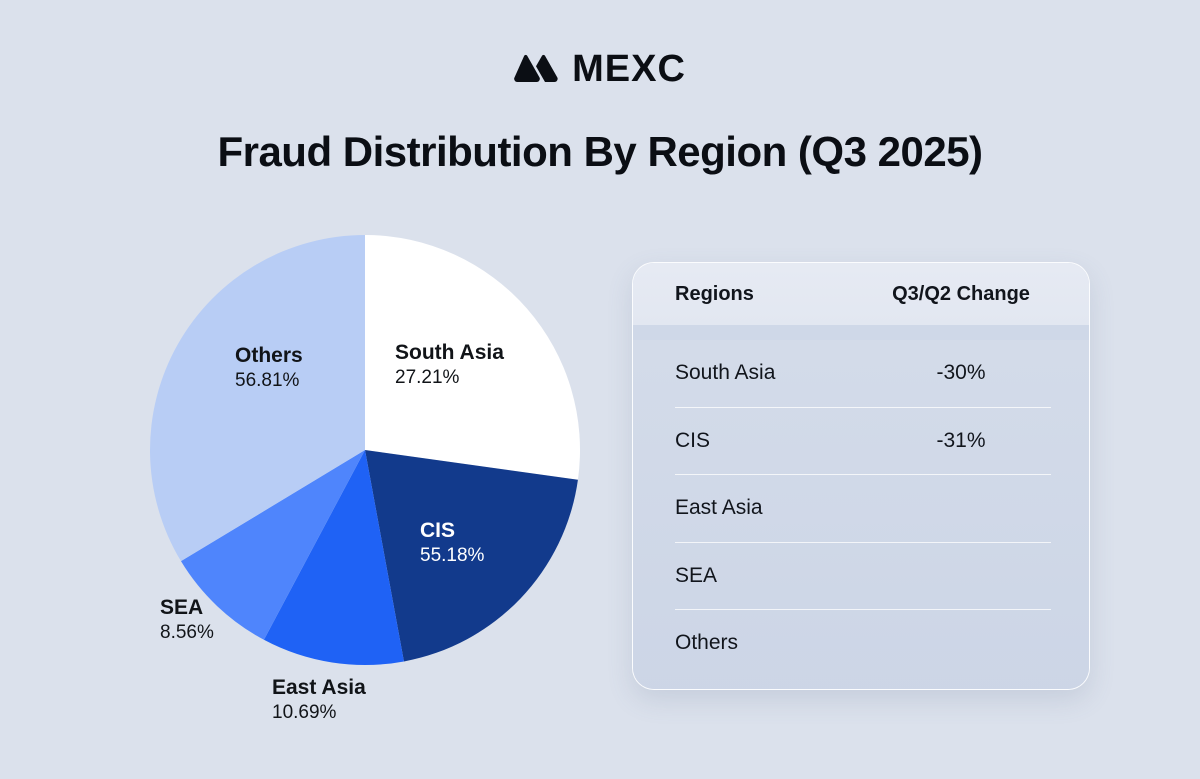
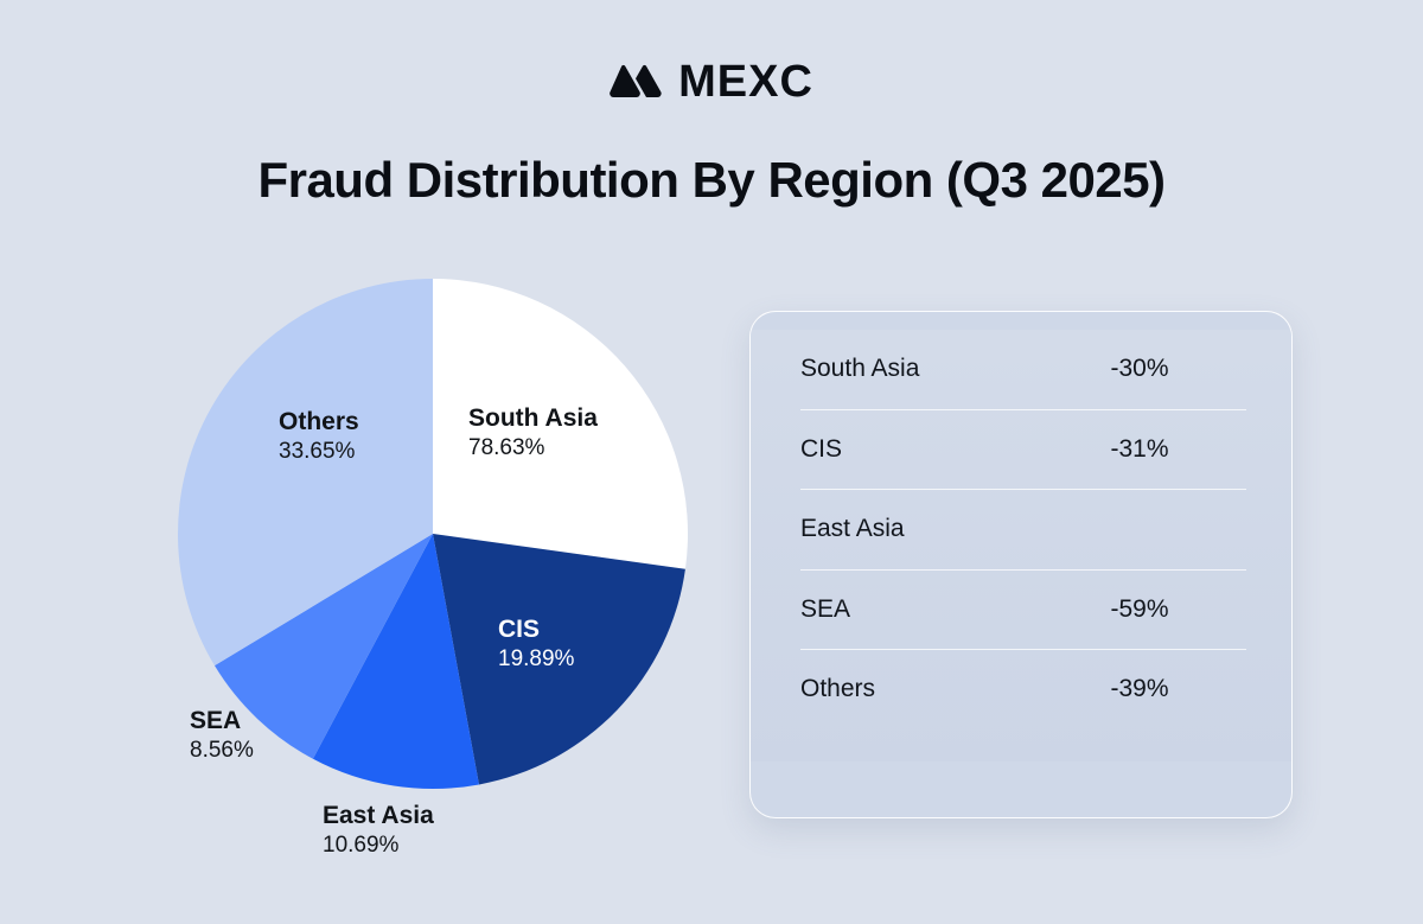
  MEXC
  Fraud Distribution By Region (Q3 2025)
  Others
- 56.81%
+ 33.65%
  South Asia
- 27.21%
+ 78.63%
  CIS
- 55.18%
+ 19.89%
  SEA
  8.56%
  East Asia
  10.69%
- Regions
- Q3/Q2 Change
  South Asia
  -30%
  CIS
  -31%
  East Asia
  SEA
+ -59%
  Others
+ -39%
